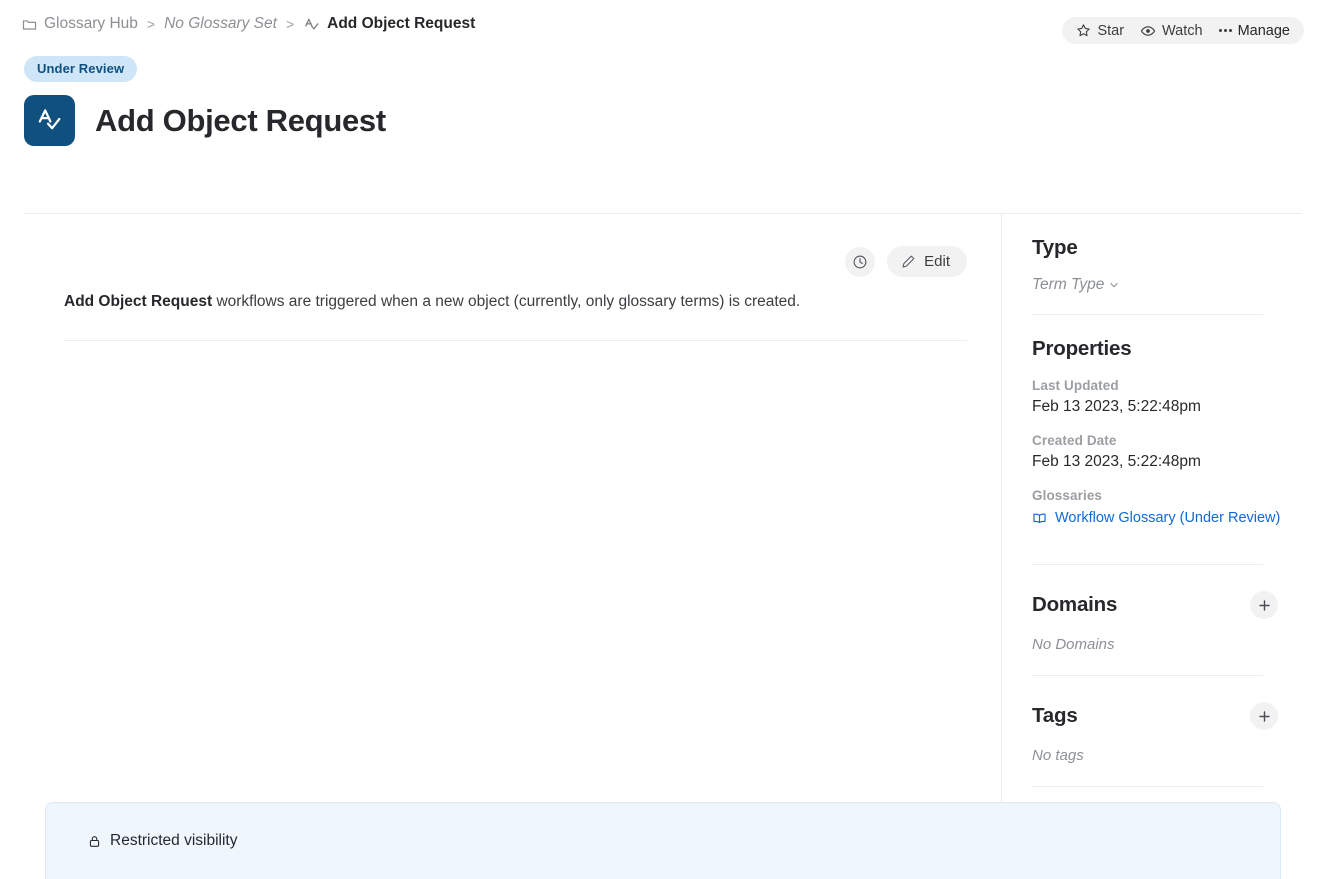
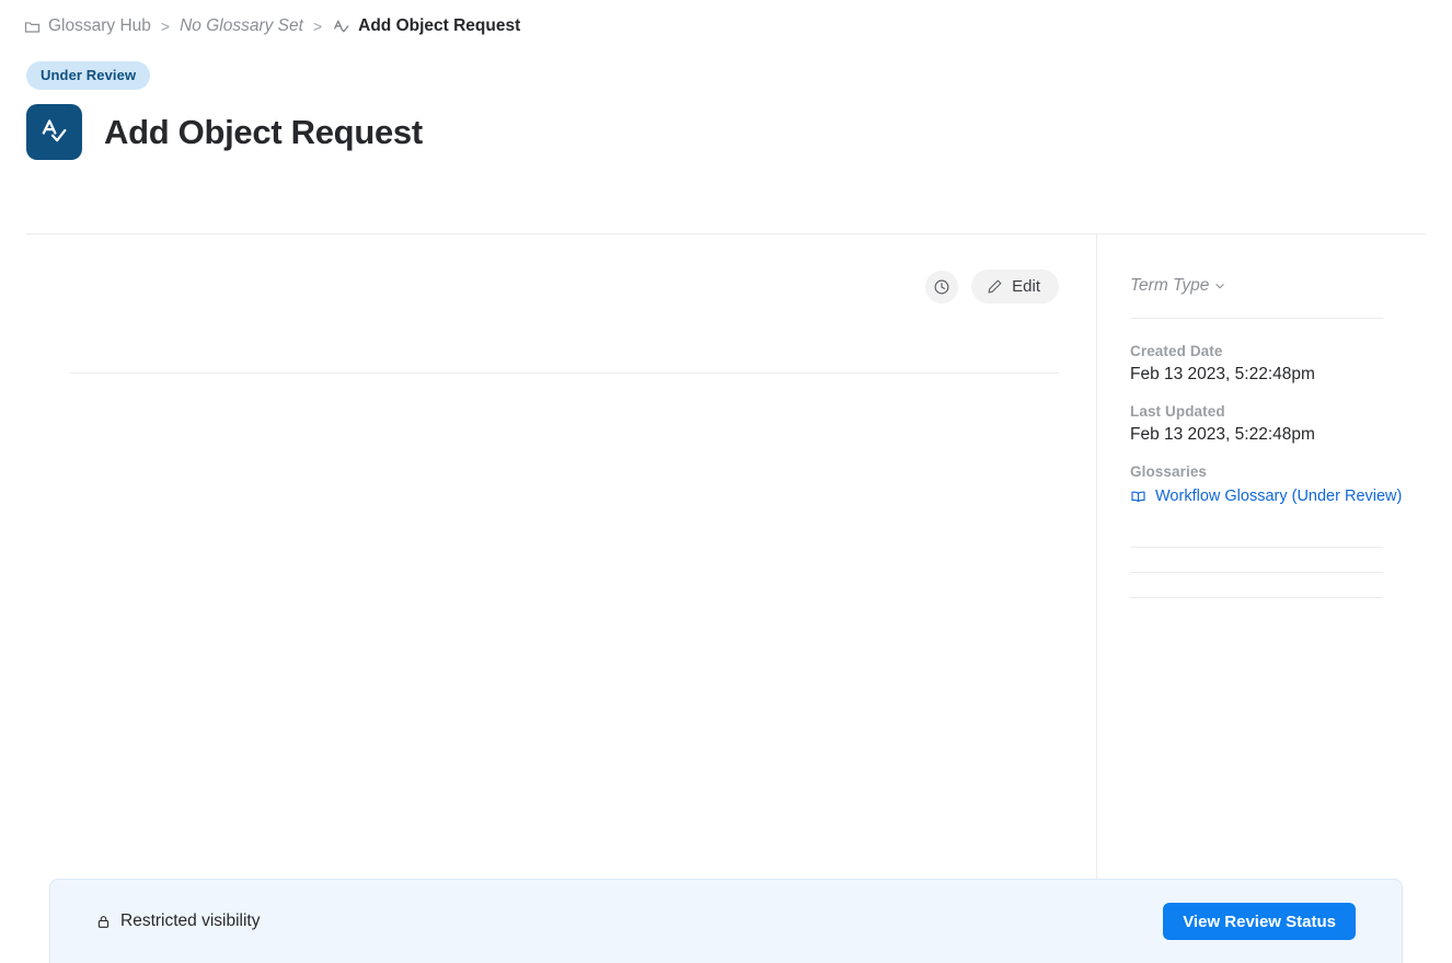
  Glossary Hub
  >
  No Glossary Set
  >
  Add Object Request
- Star
- Watch
- Manage
  Under Review
  Add Object Request
  Edit
- Add Object Request workflows are triggered when a new object (currently, only glossary terms) is created.
- Type
  Term Type
- Properties
- Last Updated
+ Created Date
  Feb 13 2023, 5:22:48pm
- Created Date
+ Last Updated
  Feb 13 2023, 5:22:48pm
  Glossaries
  Workflow Glossary (Under Review)
- Domains
- No Domains
- Tags
- No tags
  Restricted visibility
+ View Review Status
